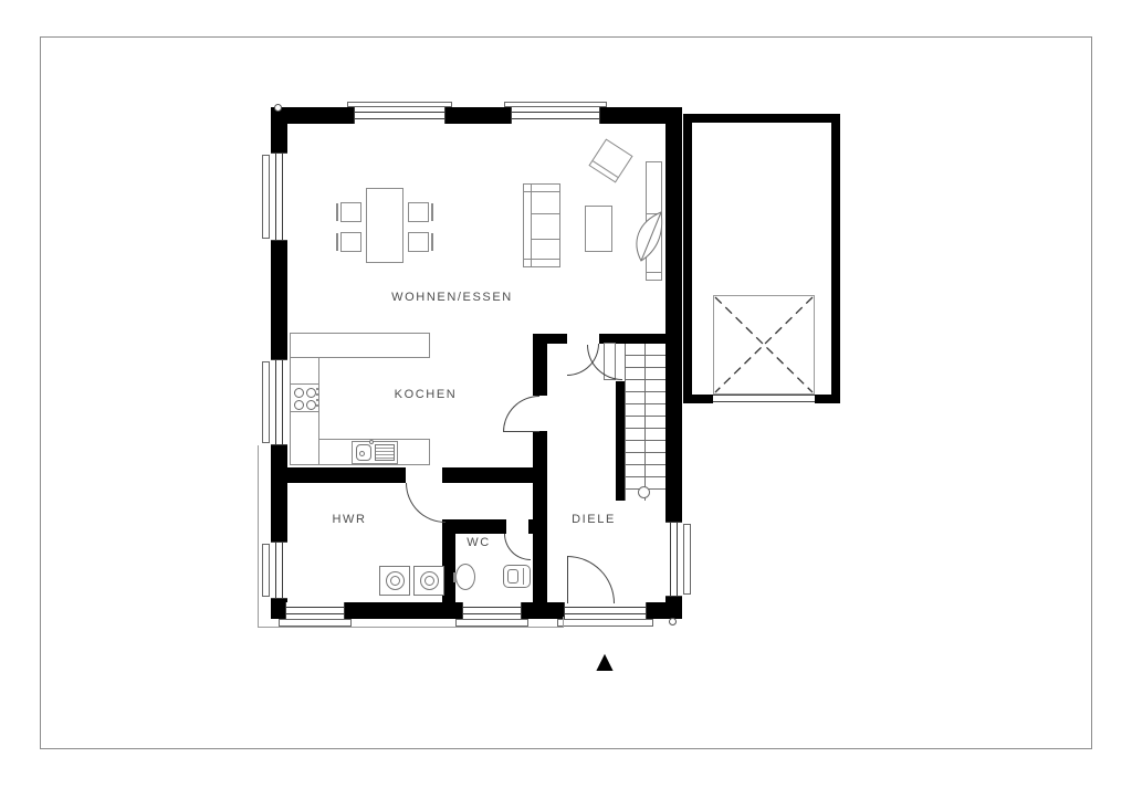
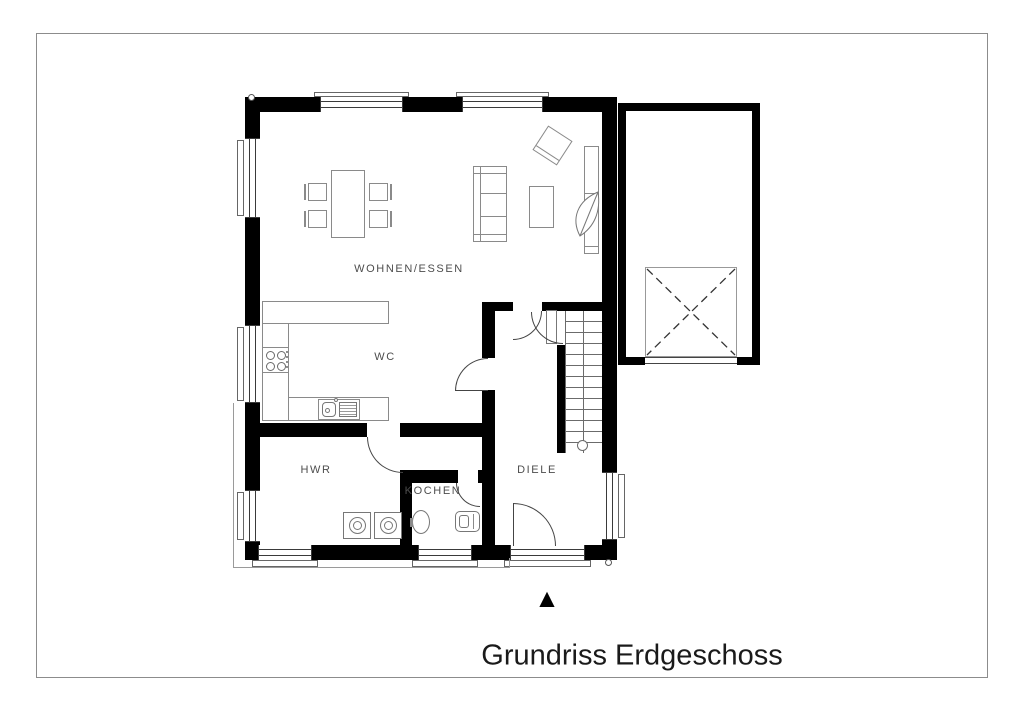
  WOHNEN/ESSEN
- KOCHEN
+ WC
  HWR
- WC
+ KOCHEN
  DIELE
  ▲
+ Grundriss Erdgeschoss
